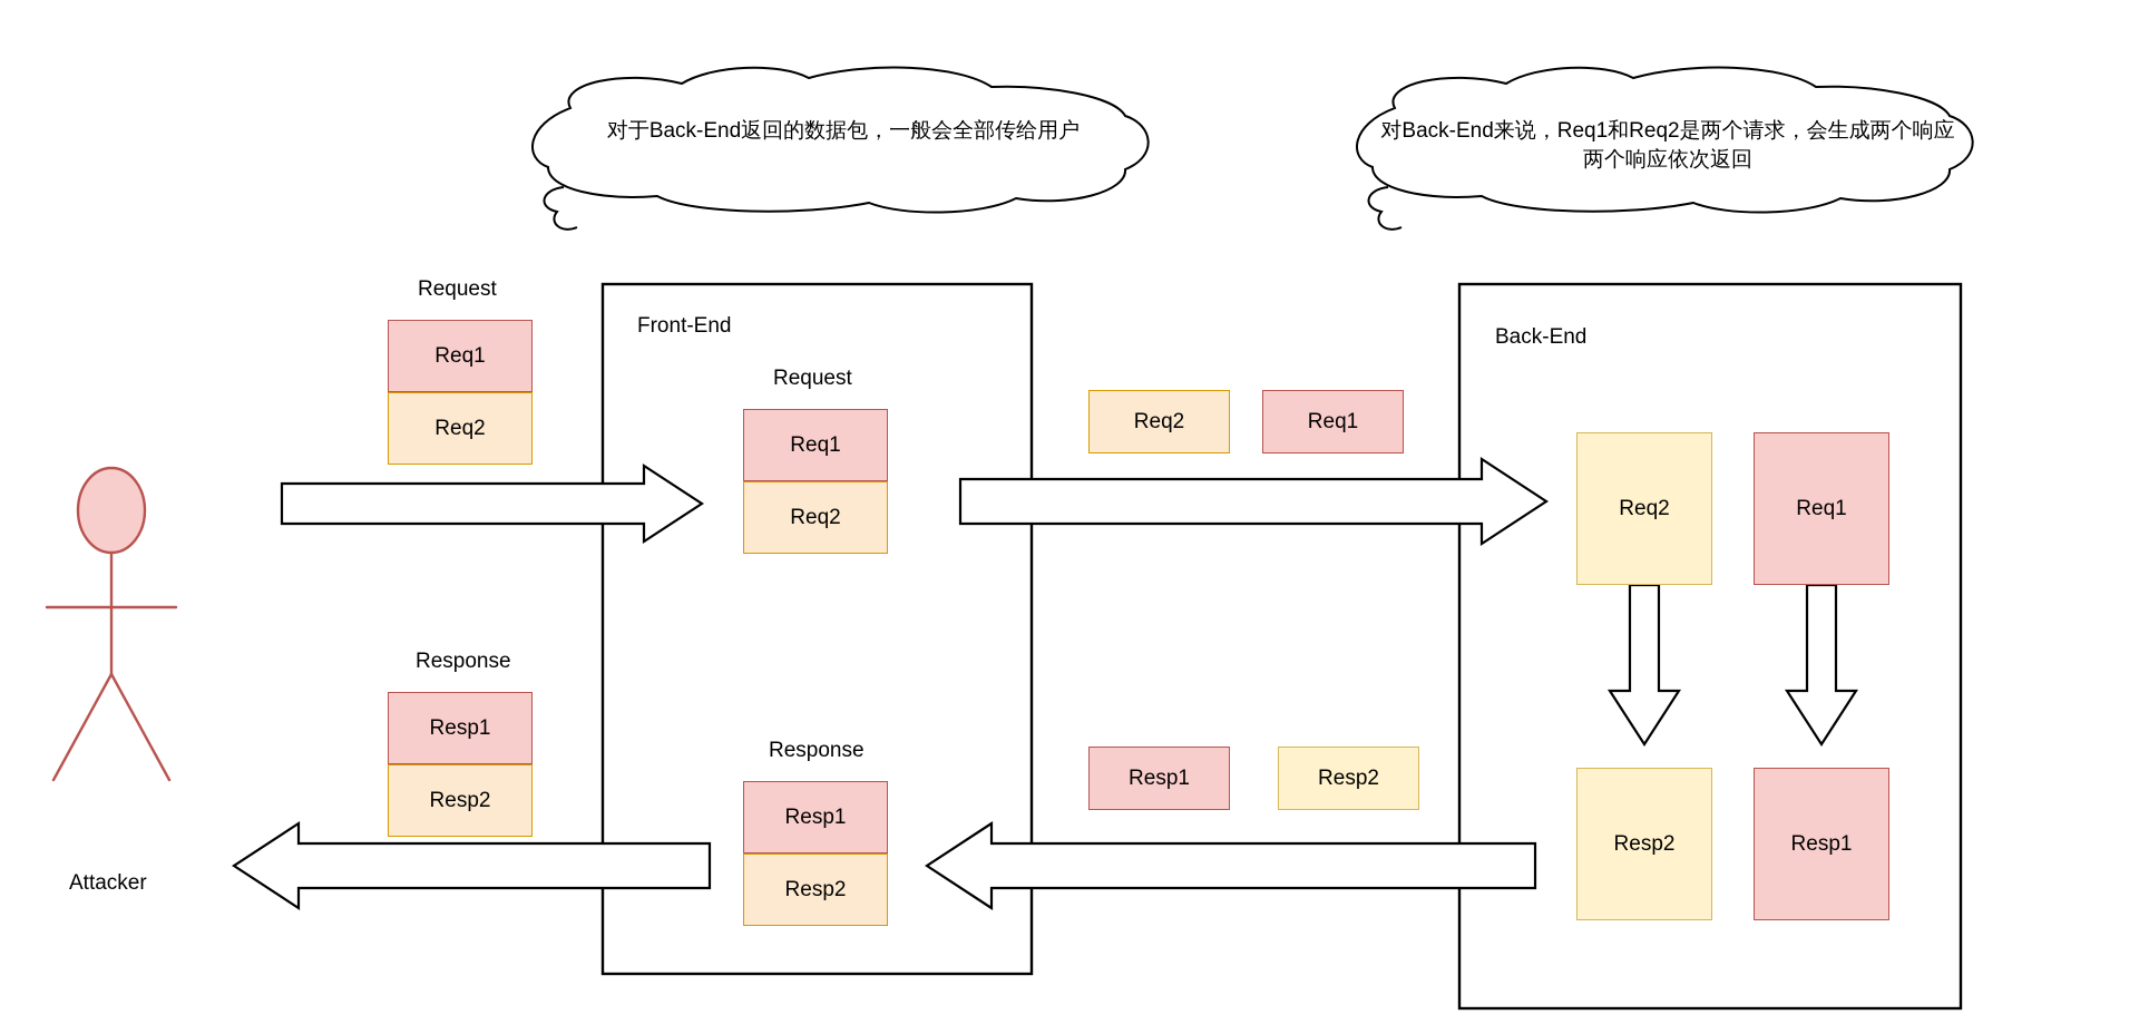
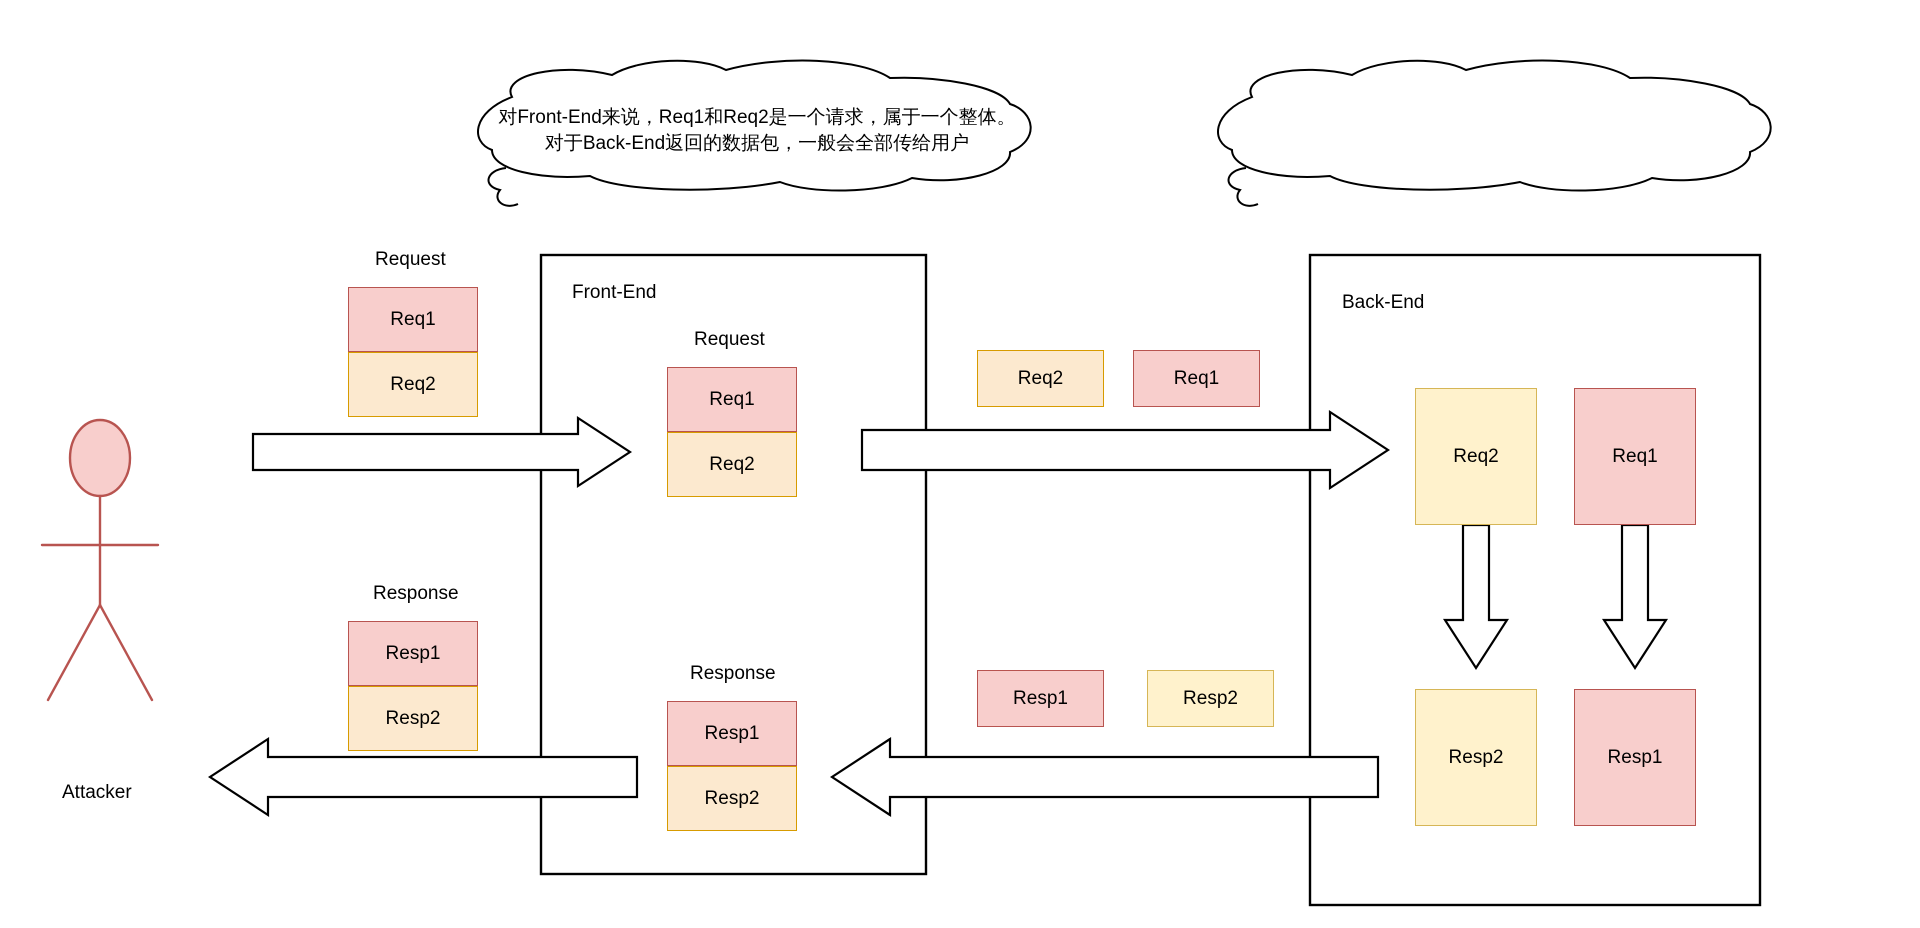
+ 对Front-End来说，Req1和Req2是一个请求，属于一个整体。
  对于Back-End返回的数据包，一般会全部传给用户
- 对Back-End来说，Req1和Req2是两个请求，会生成两个响应
- 两个响应依次返回
  Attacker
  Front-End
  Back-End
  Request
  Response
  Request
  Response
  Req1
  Req2
  Resp1
  Resp2
  Req1
  Req2
  Resp1
  Resp2
  Req2
  Req1
  Resp1
  Resp2
  Req2
  Req1
  Resp2
  Resp1
